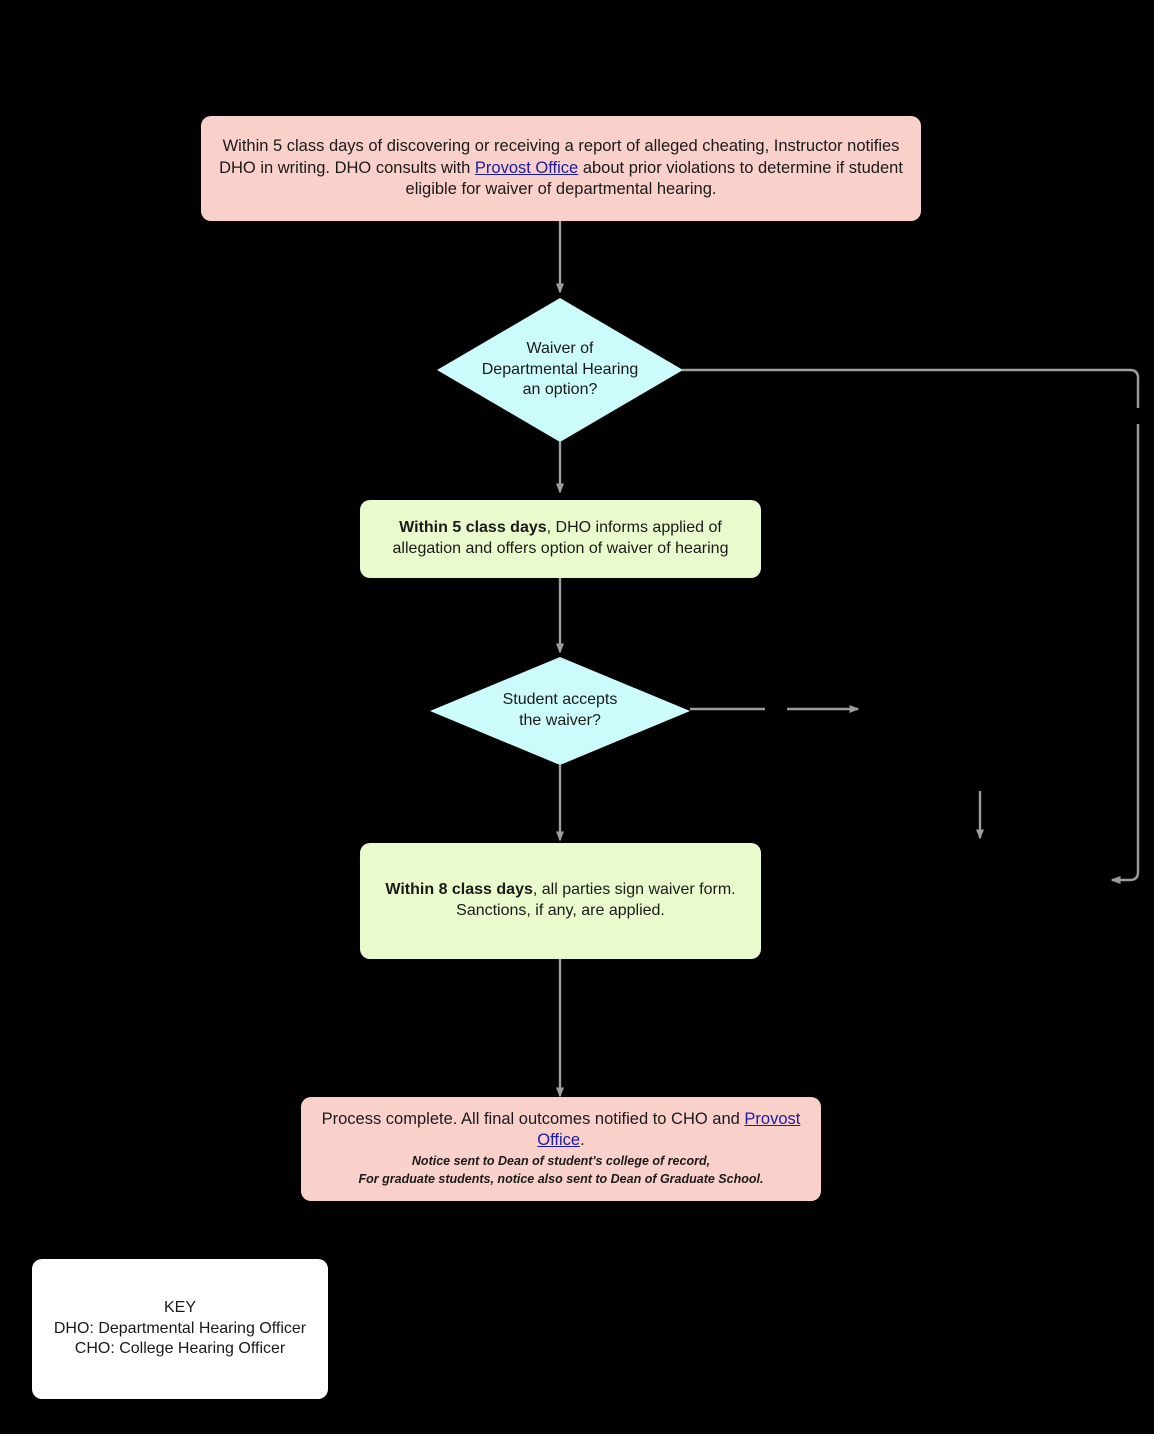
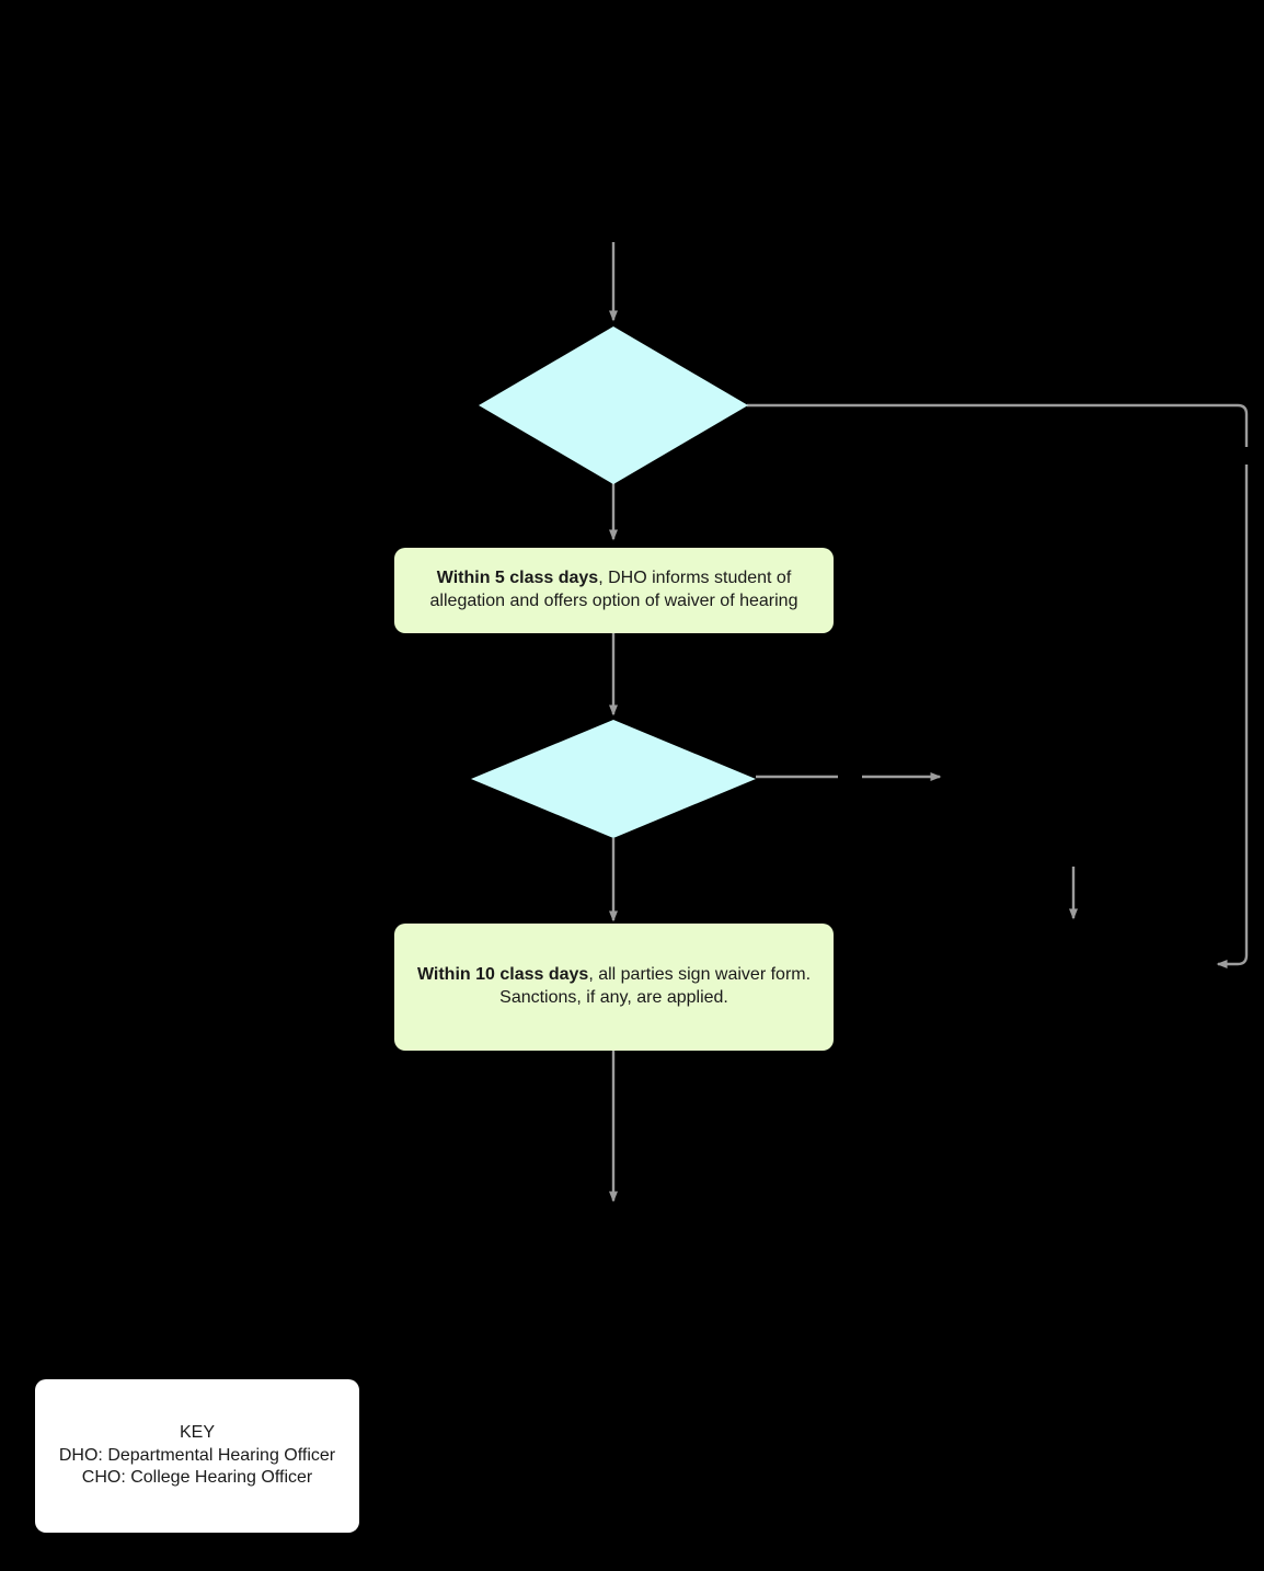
- Within 5 class days of discovering or receiving a report of alleged cheating, Instructor notifies DHO in writing. DHO consults with Provost Office about prior violations to determine if student eligible for waiver of departmental hearing.
- Waiver of
- Departmental Hearing
- an option?
- Within 5 class days, DHO informs applied of allegation and offers option of waiver of hearing
+ Within 5 class days, DHO informs student of allegation and offers option of waiver of hearing
- Student accepts
- the waiver?
- Within 8 class days, all parties sign waiver form. Sanctions, if any, are applied.
+ Within 10 class days, all parties sign waiver form. Sanctions, if any, are applied.
- Process complete. All final outcomes notified to CHO and Provost Office.
- Notice sent to Dean of student's college of record,
- For graduate students, notice also sent to Dean of Graduate School.
  KEY
  DHO: Departmental Hearing Officer
  CHO: College Hearing Officer
